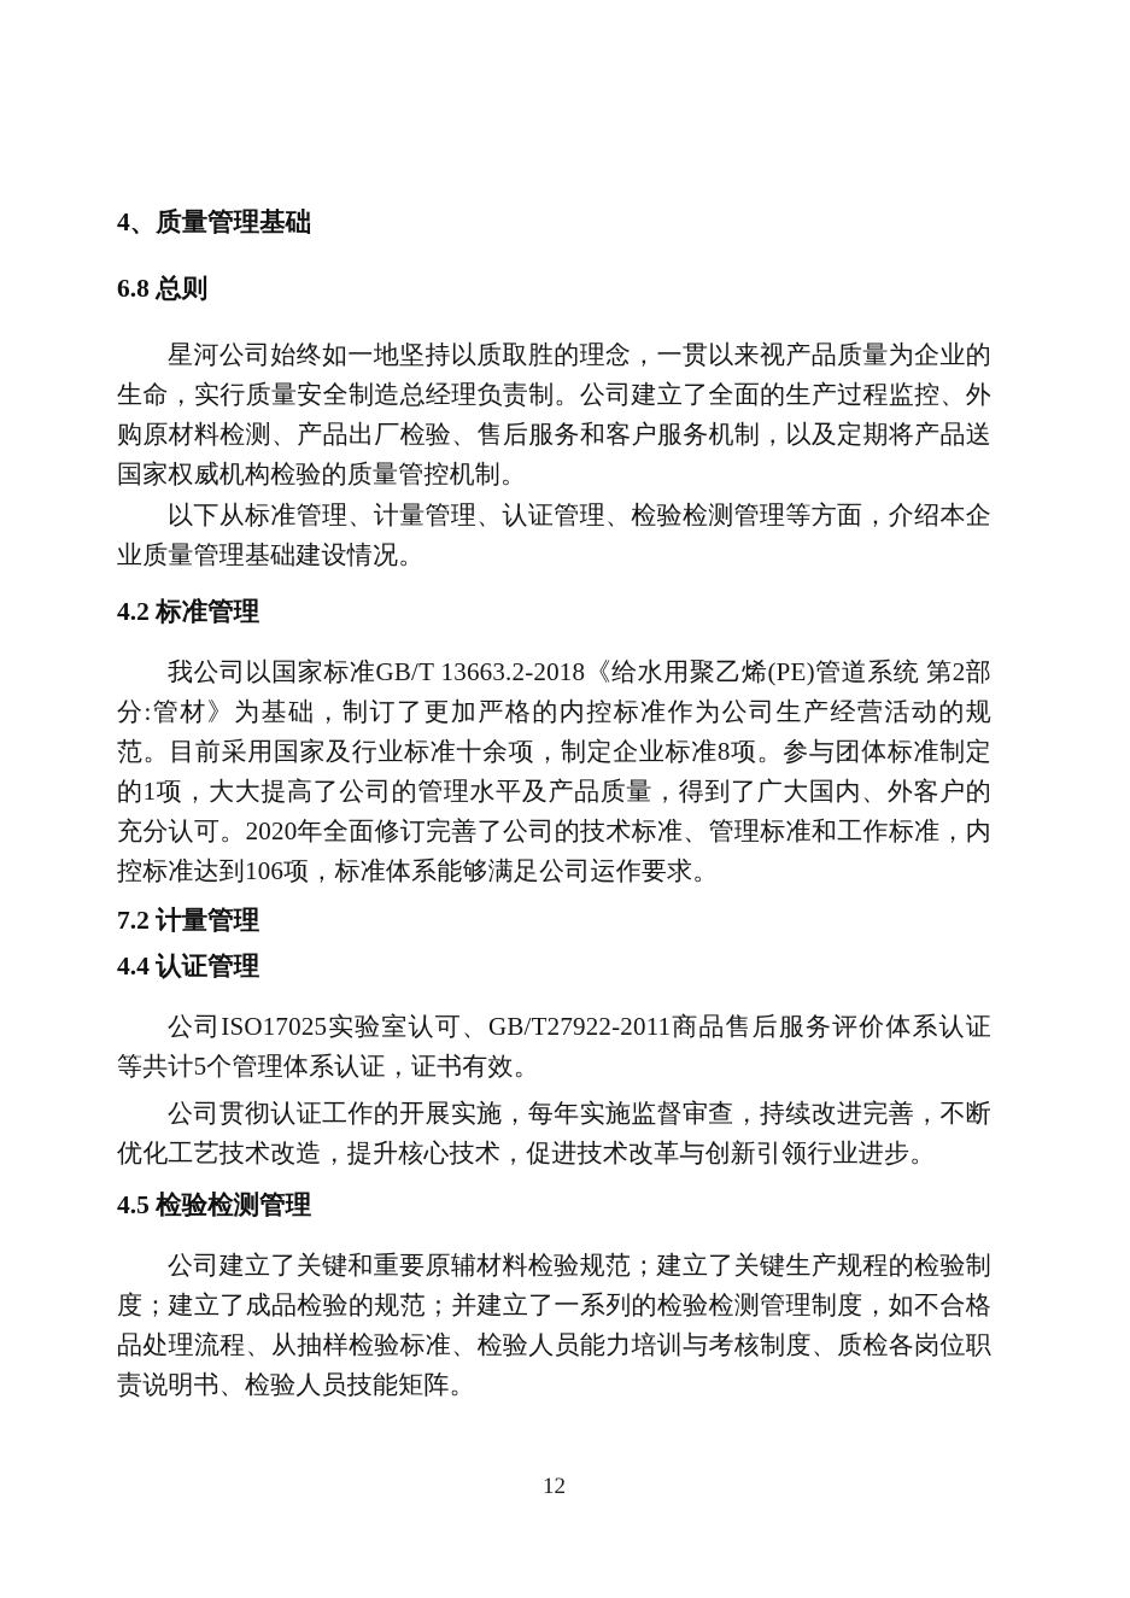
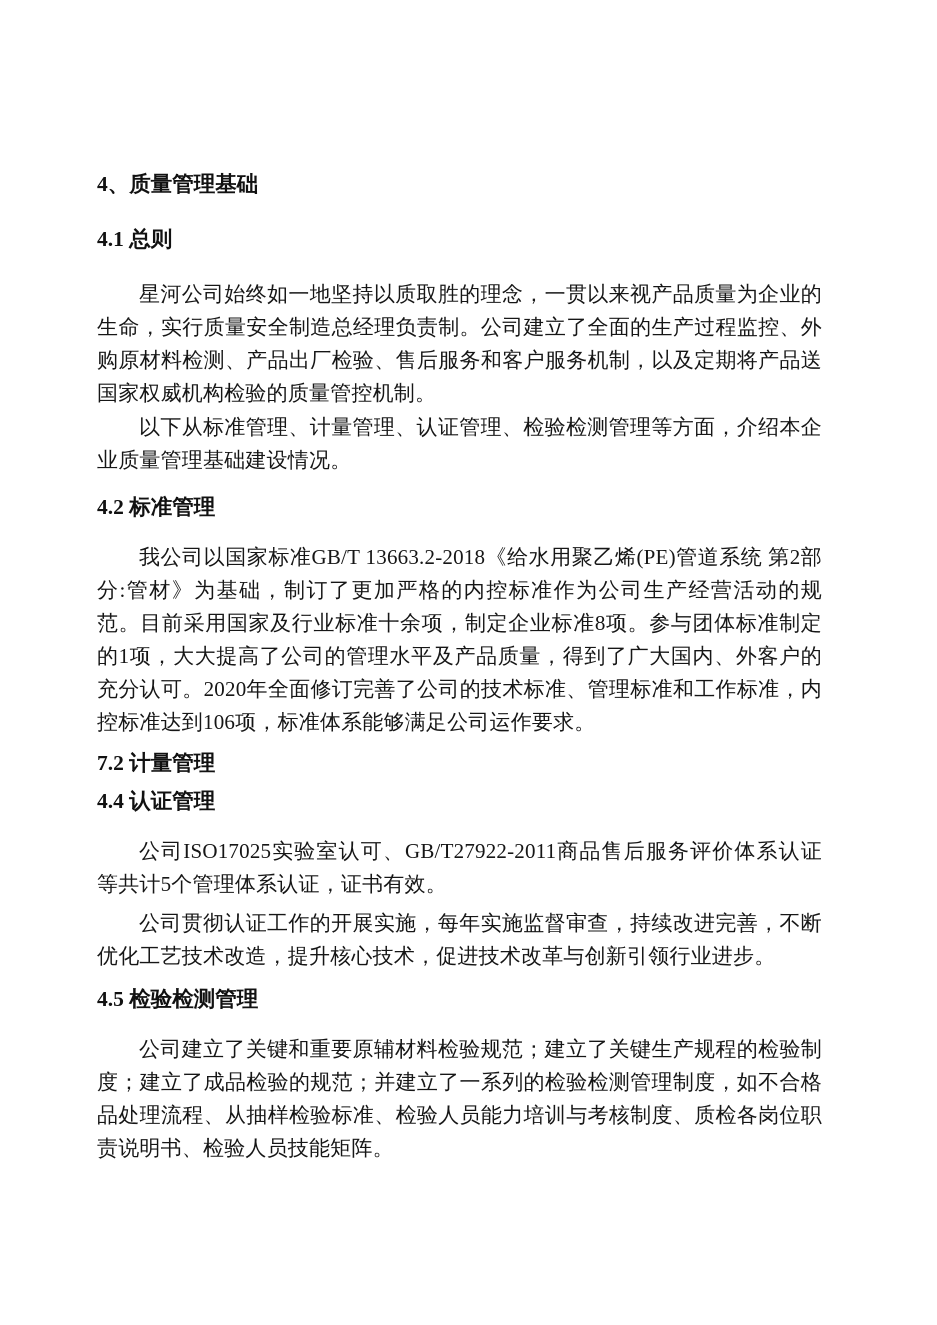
  4、质量管理基础
- 6.8 总则
+ 4.1 总则
  星河公司始终如一地坚持以质取胜的理念，一贯以来视产品质量为企业的生命，实行质量安全制造总经理负责制。公司建立了全面的生产过程监控、外购原材料检测、产品出厂检验、售后服务和客户服务机制，以及定期将产品送国家权威机构检验的质量管控机制。
  以下从标准管理、计量管理、认证管理、检验检测管理等方面，介绍本企业质量管理基础建设情况。
  4.2 标准管理
  我公司以国家标准GB/T 13663.2-2018《给水用聚乙烯(PE)管道系统 第2部分:管材》为基础，制订了更加严格的内控标准作为公司生产经营活动的规范。目前采用国家及行业标准十余项，制定企业标准8项。参与团体标准制定的1项，大大提高了公司的管理水平及产品质量，得到了广大国内、外客户的充分认可。2020年全面修订完善了公司的技术标准、管理标准和工作标准，内控标准达到106项，标准体系能够满足公司运作要求。
  7.2 计量管理
  4.4 认证管理
  公司ISO17025实验室认可、GB/T27922-2011商品售后服务评价体系认证等共计5个管理体系认证，证书有效。
  公司贯彻认证工作的开展实施，每年实施监督审查，持续改进完善，不断优化工艺技术改造，提升核心技术，促进技术改革与创新引领行业进步。
  4.5 检验检测管理
  公司建立了关键和重要原辅材料检验规范；建立了关键生产规程的检验制度；建立了成品检验的规范；并建立了一系列的检验检测管理制度，如不合格品处理流程、从抽样检验标准、检验人员能力培训与考核制度、质检各岗位职责说明书、检验人员技能矩阵。
- 12
